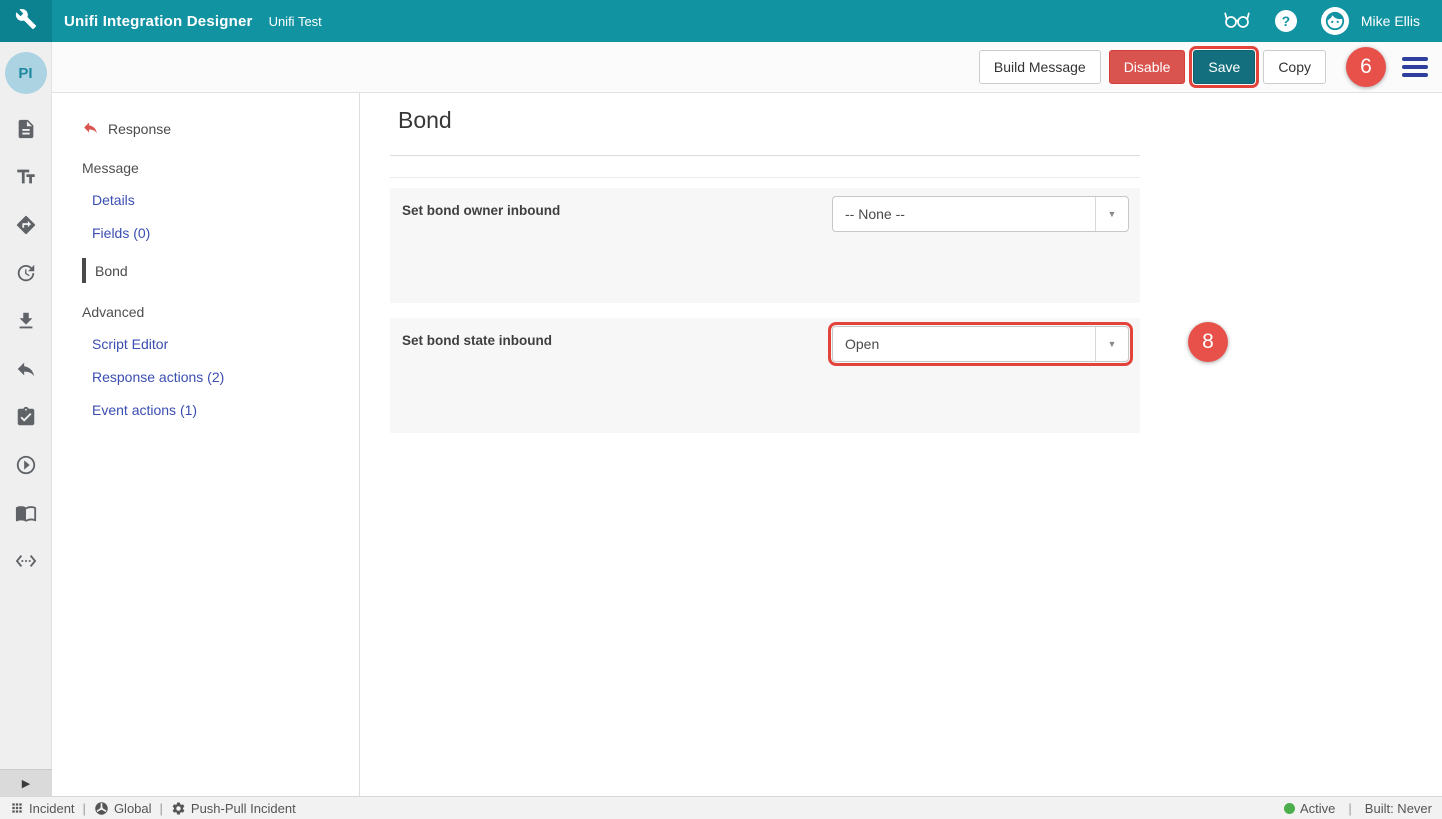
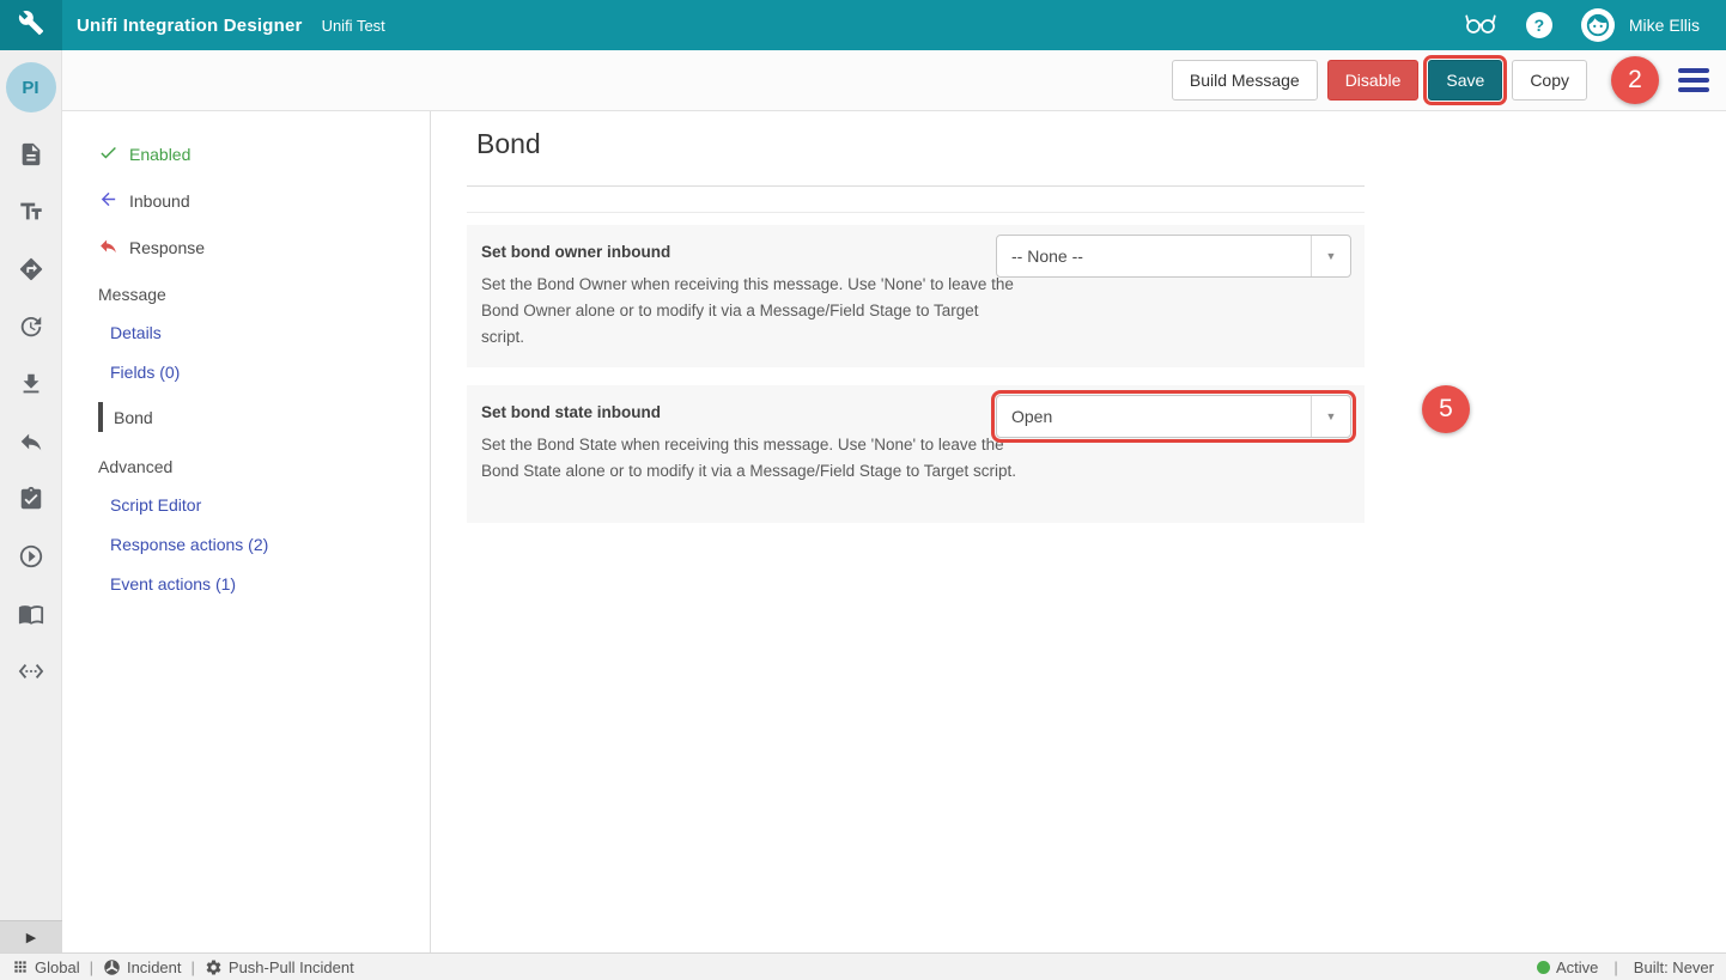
  Unifi Integration Designer
  Unifi Test
  ?
  Mike Ellis
  Build Message
  Disable
  Save
  Copy
  PI
  ▶
+ Enabled
+ Inbound
  Response
  Message
  Details
  Fields (0)
  Bond
  Advanced
  Script Editor
  Response actions (2)
  Event actions (1)
  Bond
  Set bond owner inbound
+ Set the Bond Owner when receiving this message. Use 'None' to leave the Bond Owner alone or to modify it via a Message/Field Stage to Target script.
  -- None --
  ▼
  Set bond state inbound
+ Set the Bond State when receiving this message. Use 'None' to leave the Bond State alone or to modify it via a Message/Field Stage to Target script.
  Open
  ▼
- 6
+ 2
- 8
+ 5
- Incident
+ Global
  |
- Global
+ Incident
  |
  Push-Pull Incident
  Active
  |
  Built: Never
